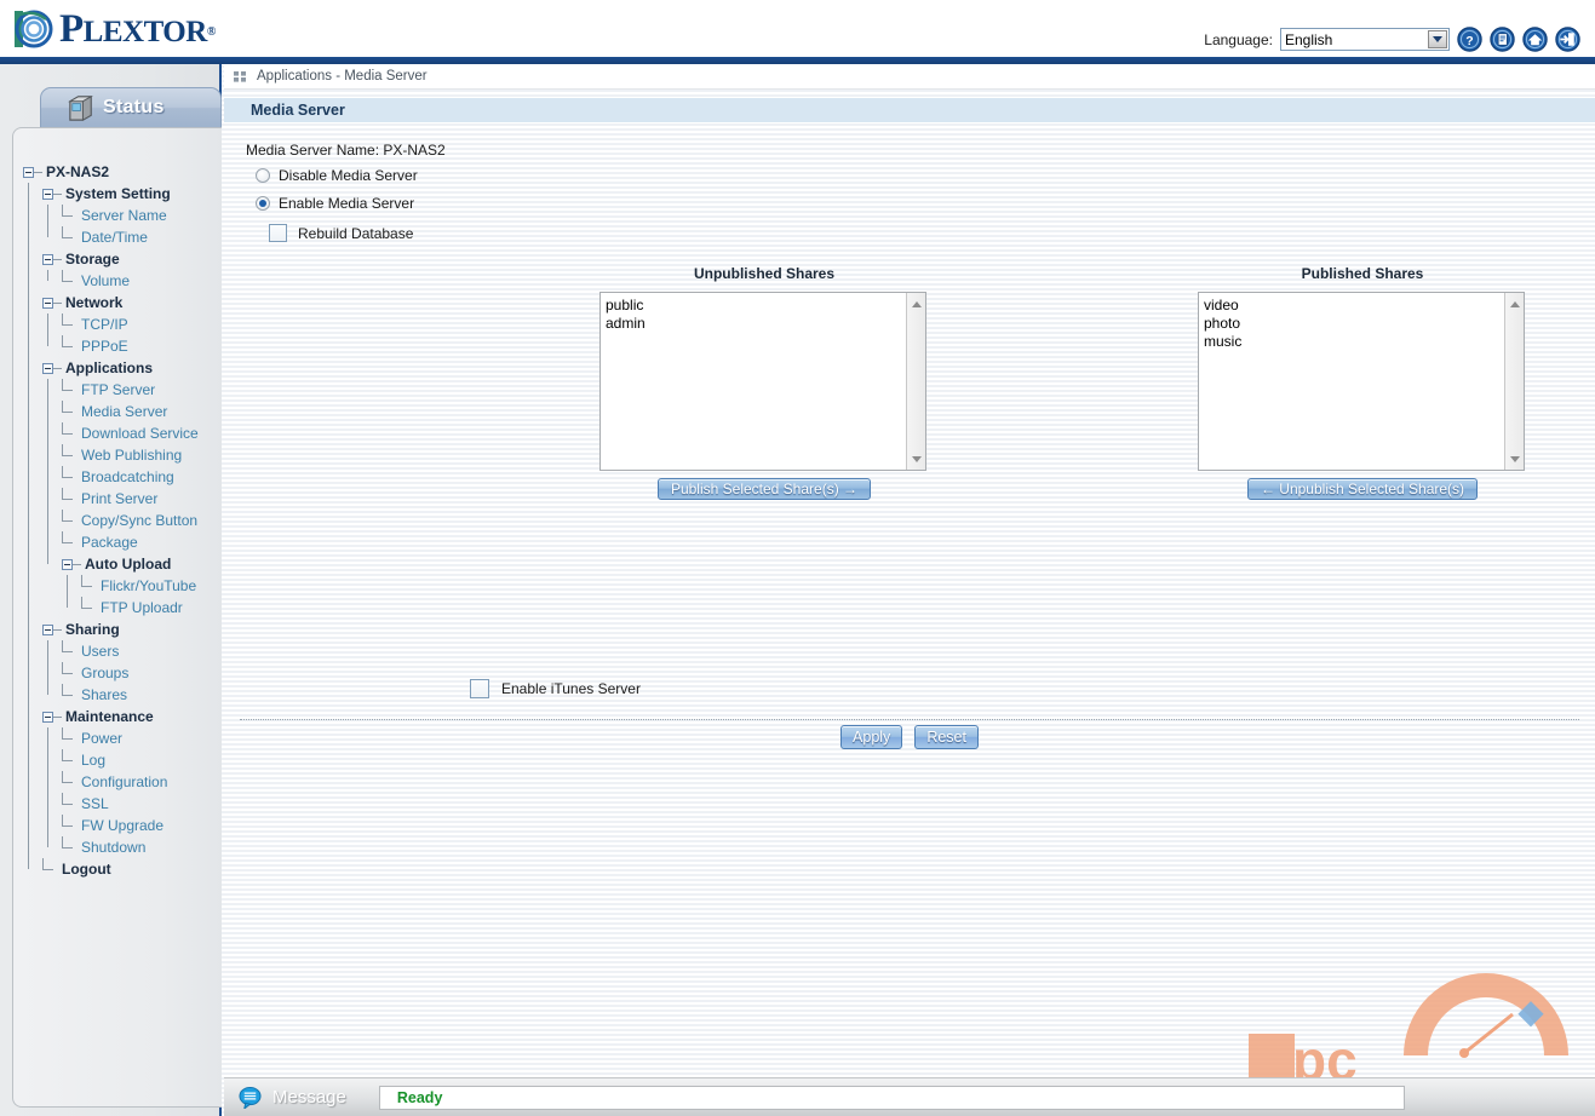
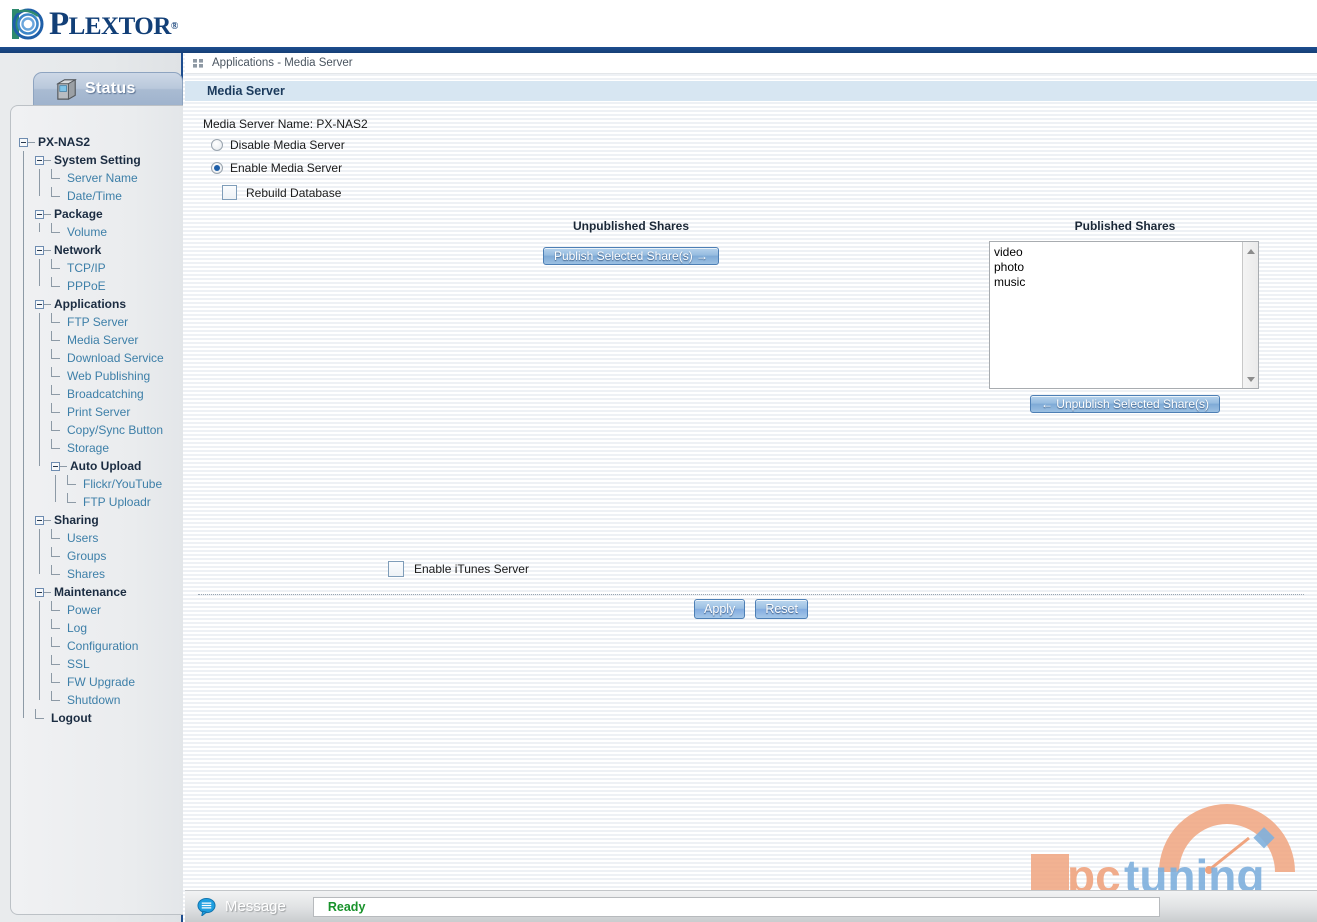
  PLEXTOR®
- Language:
- English
- ?
  Status
  PX-NAS2
  System Setting
  Server Name
  Date/Time
- Storage
+ Package
  Volume
  Network
  TCP/IP
  PPPoE
  Applications
  FTP Server
  Media Server
  Download Service
  Web Publishing
  Broadcatching
  Print Server
  Copy/Sync Button
- Package
+ Storage
  Auto Upload
  Flickr/YouTube
  FTP Uploadr
  Sharing
  Users
  Groups
  Shares
  Maintenance
  Power
  Log
  Configuration
  SSL
  FW Upgrade
  Shutdown
  Logout
  Applications - Media Server
  Media Server
  Media Server Name: PX-NAS2
  Disable Media Server
  Enable Media Server
  Rebuild Database
  Unpublished Shares
- public
- admin
  Publish Selected Share(s) →
  Published Shares
  video
  photo
  music
  ← Unpublish Selected Share(s)
  Enable iTunes Server
  Apply
  Reset
  pc
+ tuning
  Message
  Ready
